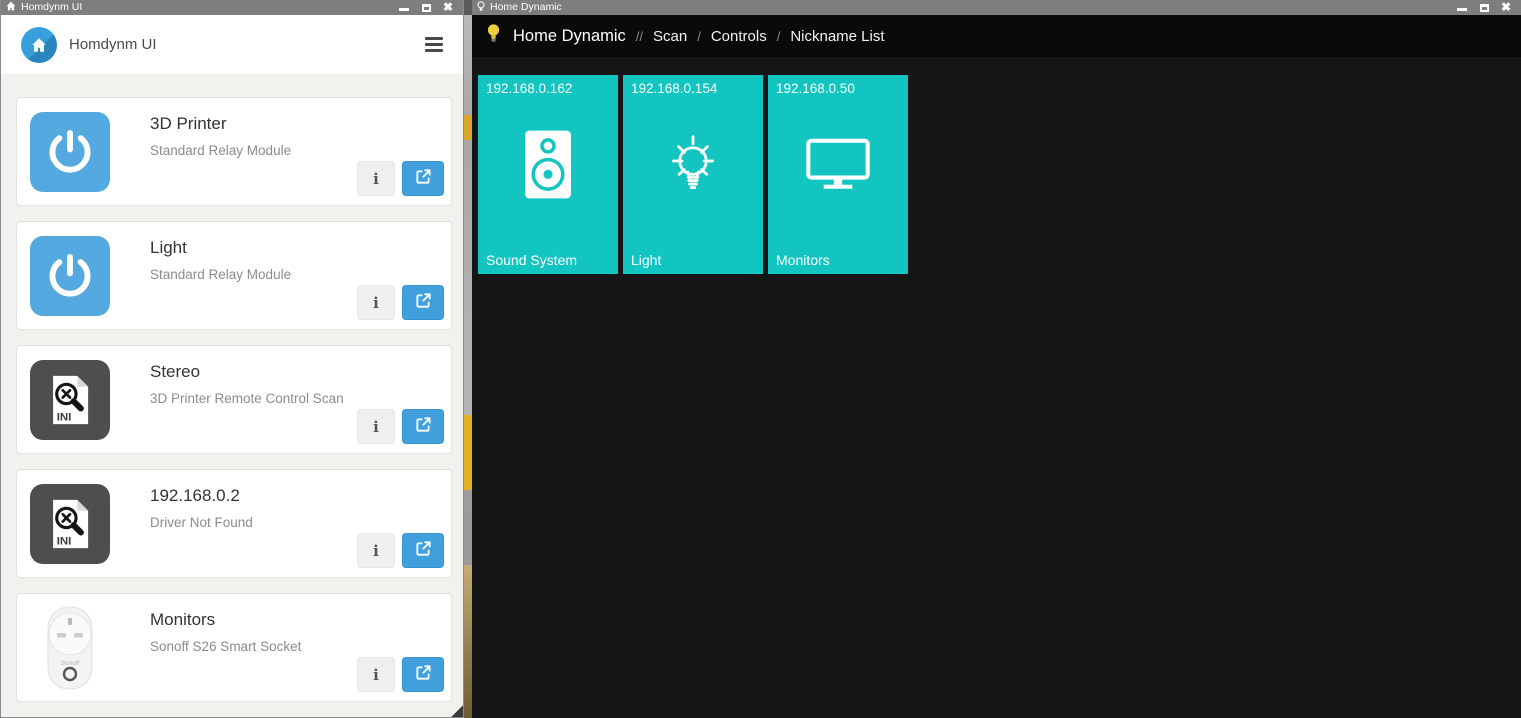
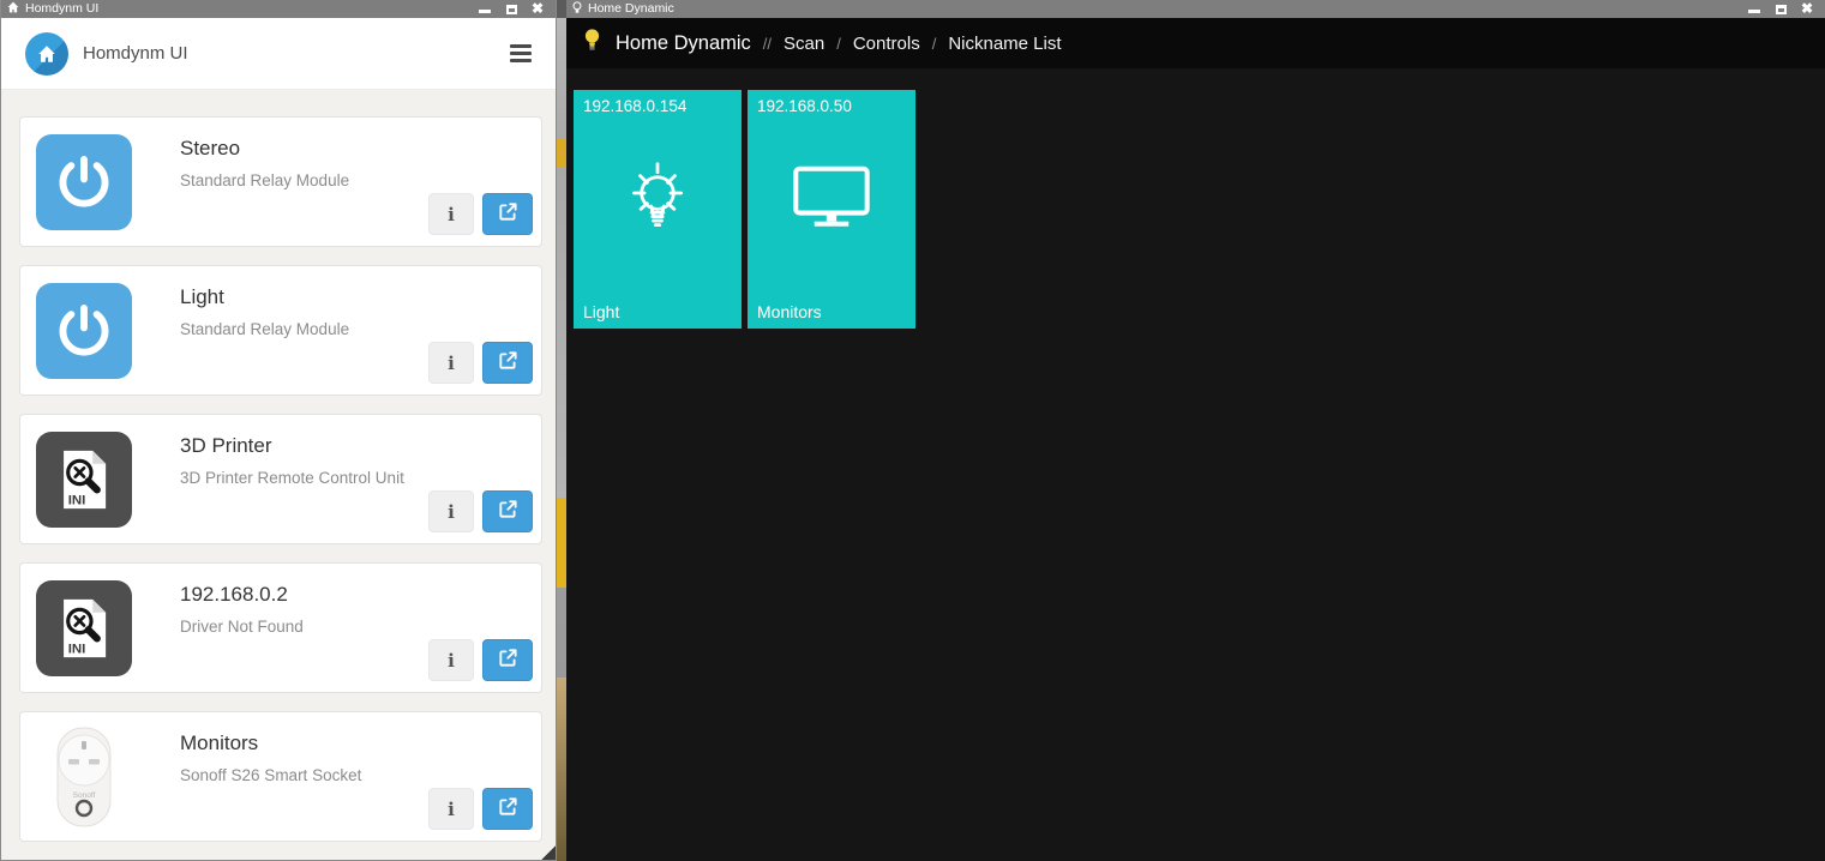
  Homdynm UI
  ✖
  Homdynm UI
- 3D Printer
+ Stereo
  Standard Relay Module
  i
  Light
  Standard Relay Module
  i
  INI
- Stereo
+ 3D Printer
- 3D Printer Remote Control Scan
+ 3D Printer Remote Control Unit
  i
  INI
  192.168.0.2
  Driver Not Found
  i
  Monitors
  Sonoff S26 Smart Socket
  i
  Home Dynamic
  ✖
  Home Dynamic
  //
  Scan
  /
  Controls
  /
  Nickname List
- 192.168.0.162
- Sound System
  192.168.0.154
  Light
  192.168.0.50
  Monitors
